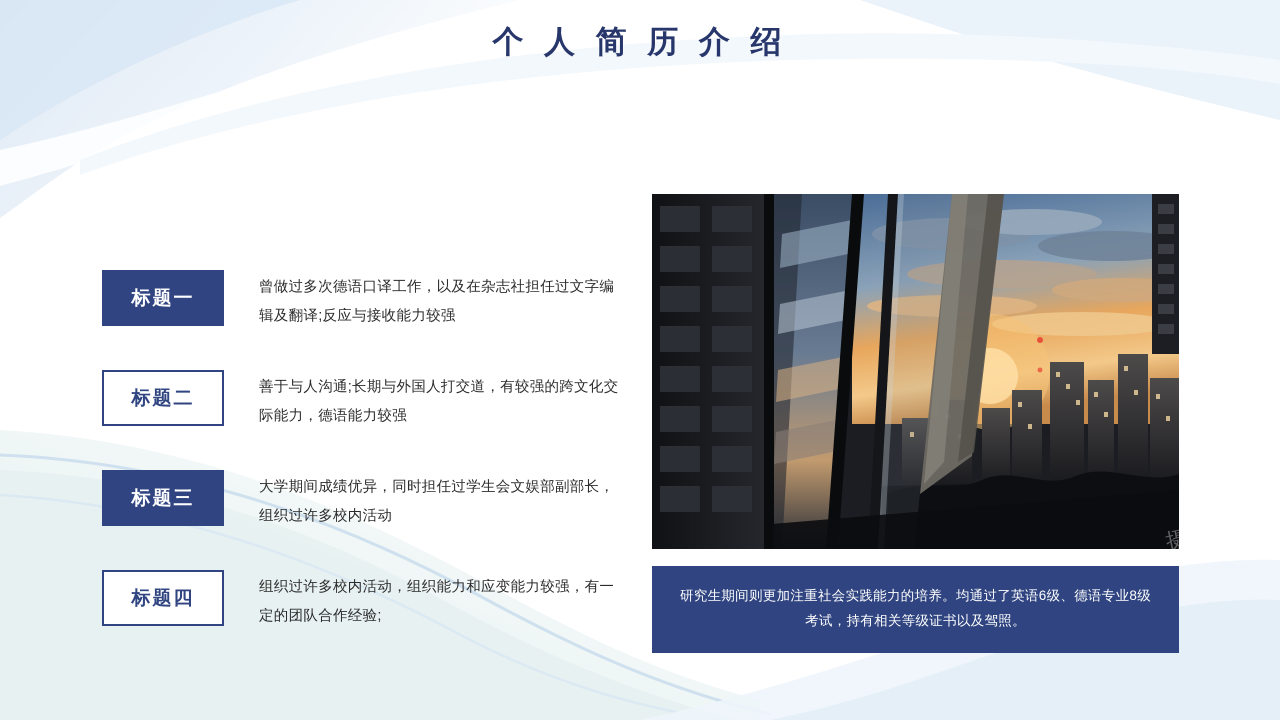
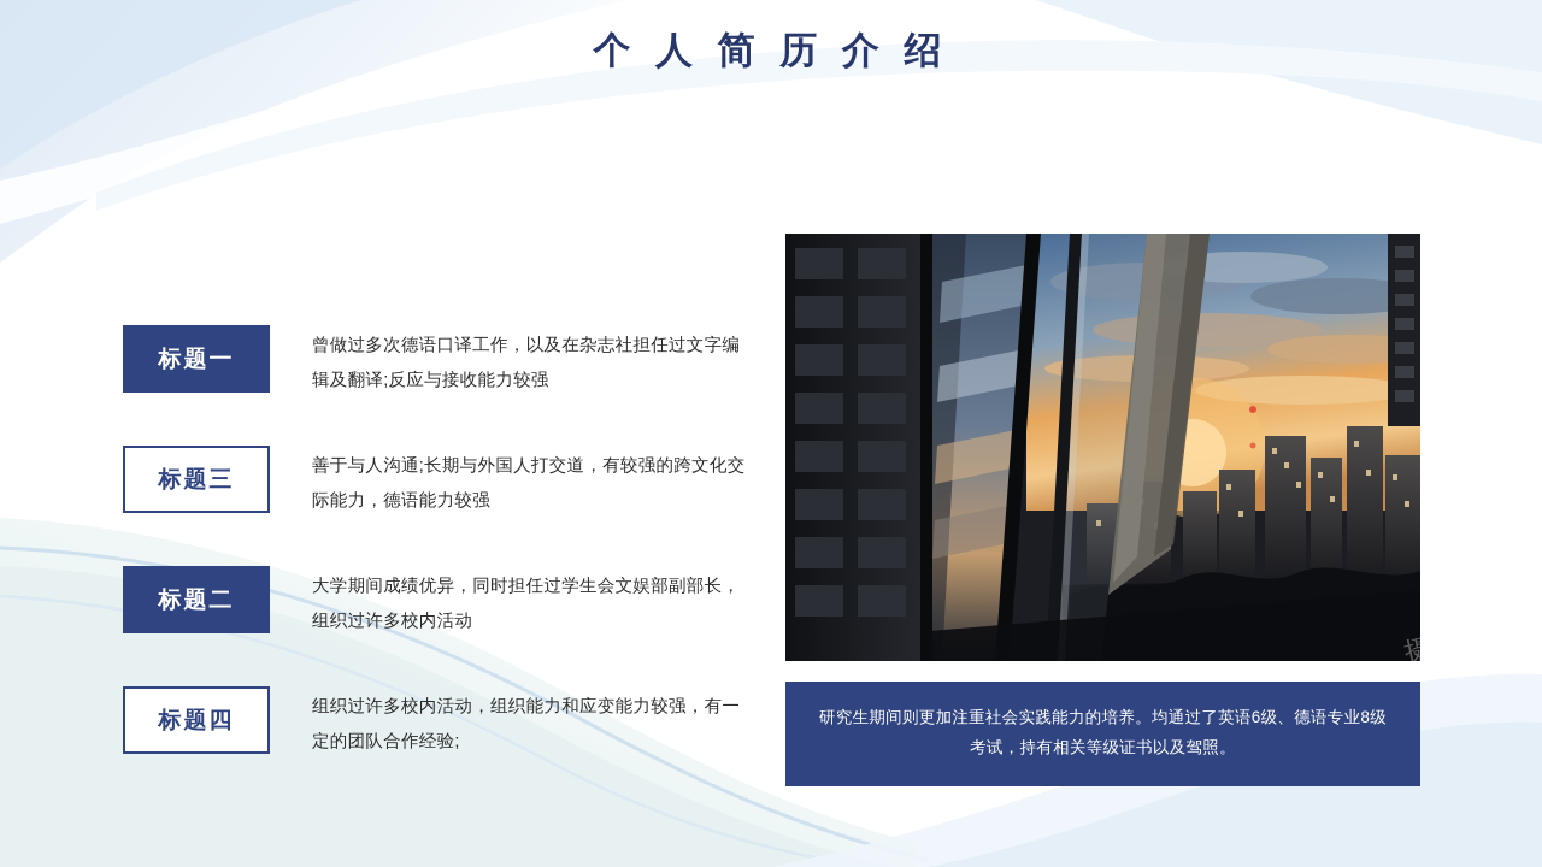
  个 人 简 历 介 绍
  标题一
  曾做过多次德语口译工作，以及在杂志社担任过文字编辑及翻译;反应与接收能力较强
- 标题二
+ 标题三
  善于与人沟通;长期与外国人打交道，有较强的跨文化交际能力，德语能力较强
- 标题三
+ 标题二
  大学期间成绩优异，同时担任过学生会文娱部副部长，组织过许多校内活动
  标题四
  组织过许多校内活动，组织能力和应变能力较强，有一定的团队合作经验;
  研究生期间则更加注重社会实践能力的培养。均通过了英语6级、德语专业8级考试，持有相关等级证书以及驾照。
